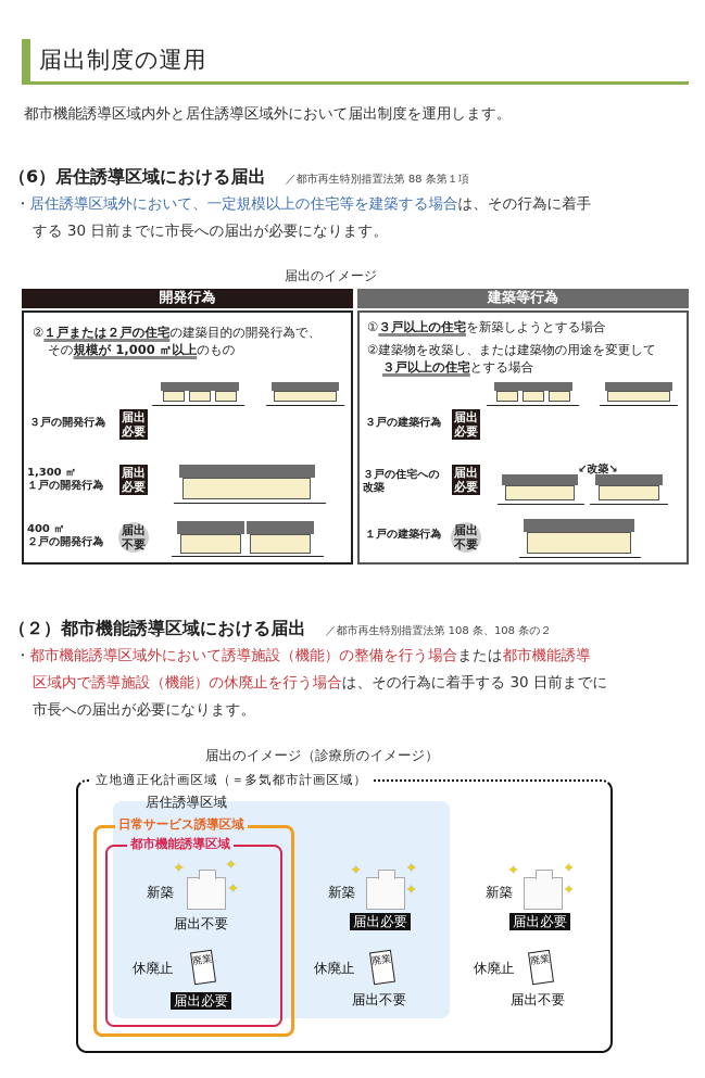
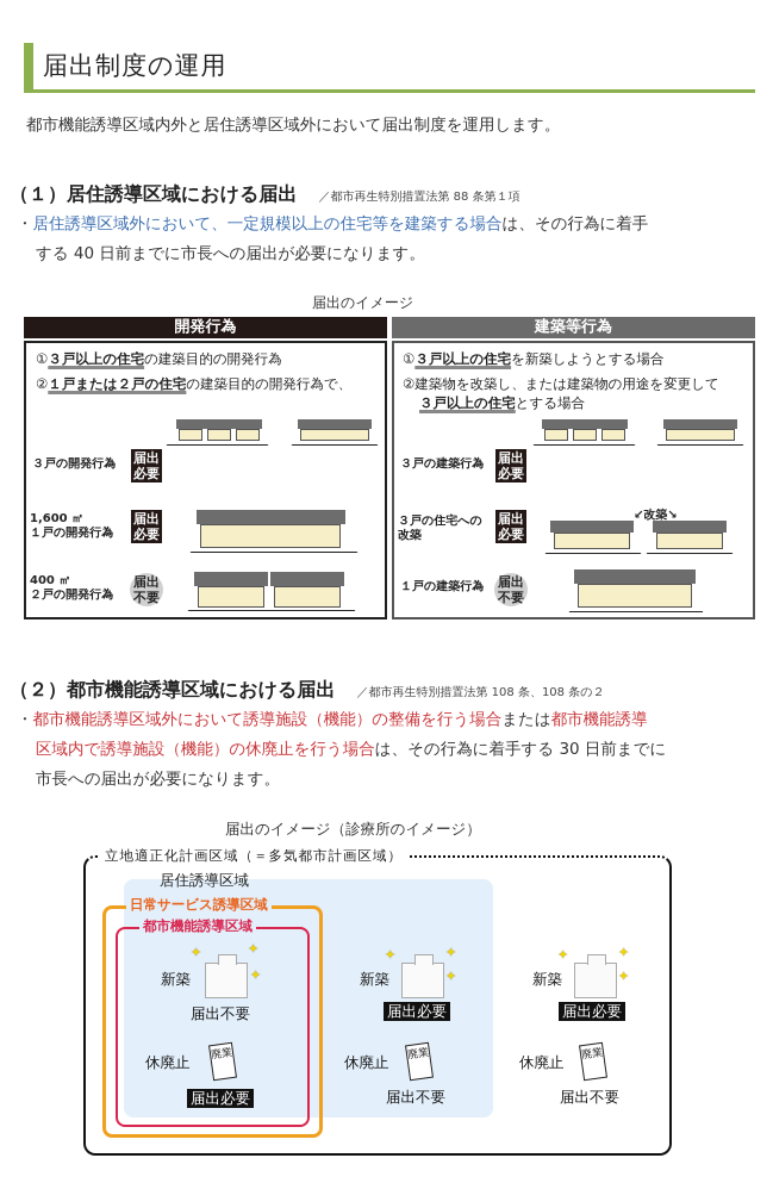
  届出制度の運用
  都市機能誘導区域内外と居住誘導区域外において届出制度を運用します。
- （6）居住誘導区域における届出 ／都市再生特別措置法第 88 条第１項
+ （１）居住誘導区域における届出 ／都市再生特別措置法第 88 条第１項
  ・居住誘導区域外において、一定規模以上の住宅等を建築する場合は、その行為に着手
- する 30 日前までに市長への届出が必要になります。
+ する 40 日前までに市長への届出が必要になります。
  届出のイメージ
  開発行為
+ ①３戸以上の住宅の建築目的の開発行為
  ②１戸または２戸の住宅の建築目的の開発行為で、
- その規模が 1,000 ㎡以上のもの
  ３戸の開発行為
  届出
  必要
- 1,300 ㎡
+ 1,600 ㎡
  １戸の開発行為
  届出
  必要
  400 ㎡
  ２戸の開発行為
  届出
  不要
  建築等行為
  ①３戸以上の住宅を新築しようとする場合
  ②建築物を改築し、または建築物の用途を変更して
  ３戸以上の住宅とする場合
  ３戸の建築行為
  届出
  必要
  ３戸の住宅への
  改築
  届出
  必要
  １戸の建築行為
  届出
  不要
  ↙改築↘
  （２）都市機能誘導区域における届出 ／都市再生特別措置法第 108 条、108 条の２
  ・都市機能誘導区域外において誘導施設（機能）の整備を行う場合または都市機能誘導
  区域内で誘導施設（機能）の休廃止を行う場合は、その行為に着手する 30 日前までに
  市長への届出が必要になります。
  届出のイメージ（診療所のイメージ）
  立地適正化計画区域（＝多気都市計画区域）
  居住誘導区域
  日常サービス誘導区域
  都市機能誘導区域
  新築
  ✦
  ✦
  ✦
  届出不要
  休廃止
  届出必要
  新築
  ✦
  ✦
  ✦
  届出必要
  休廃止
  届出不要
  新築
  ✦
  ✦
  ✦
  届出必要
  休廃止
  届出不要
